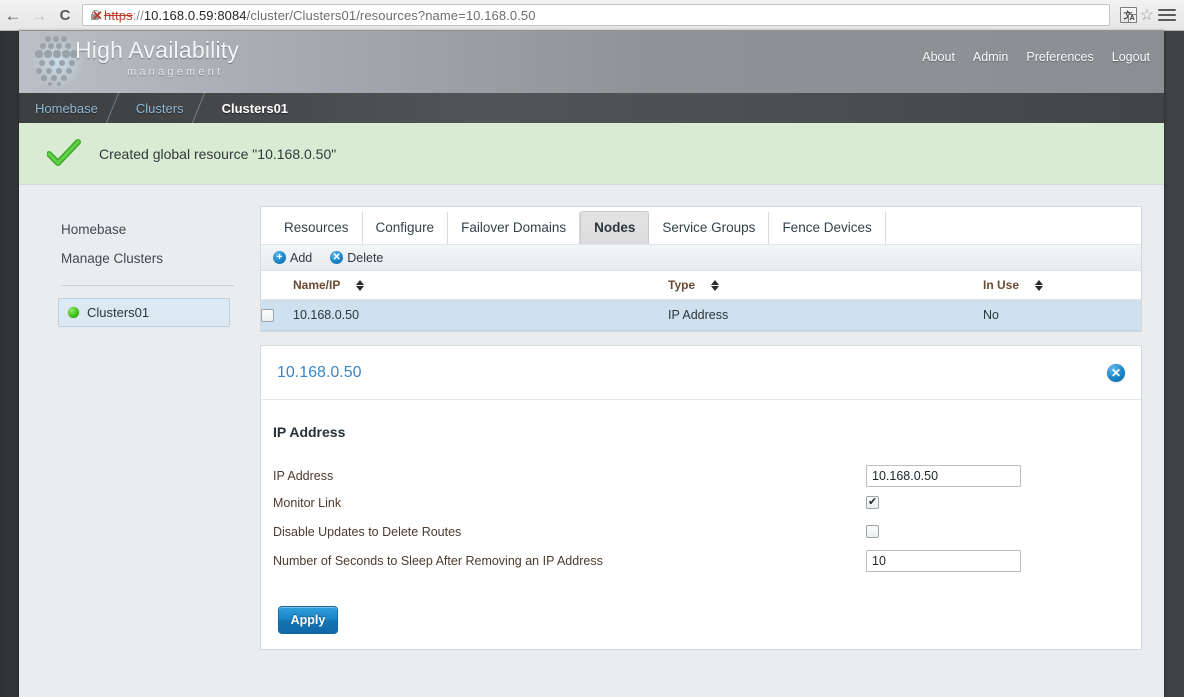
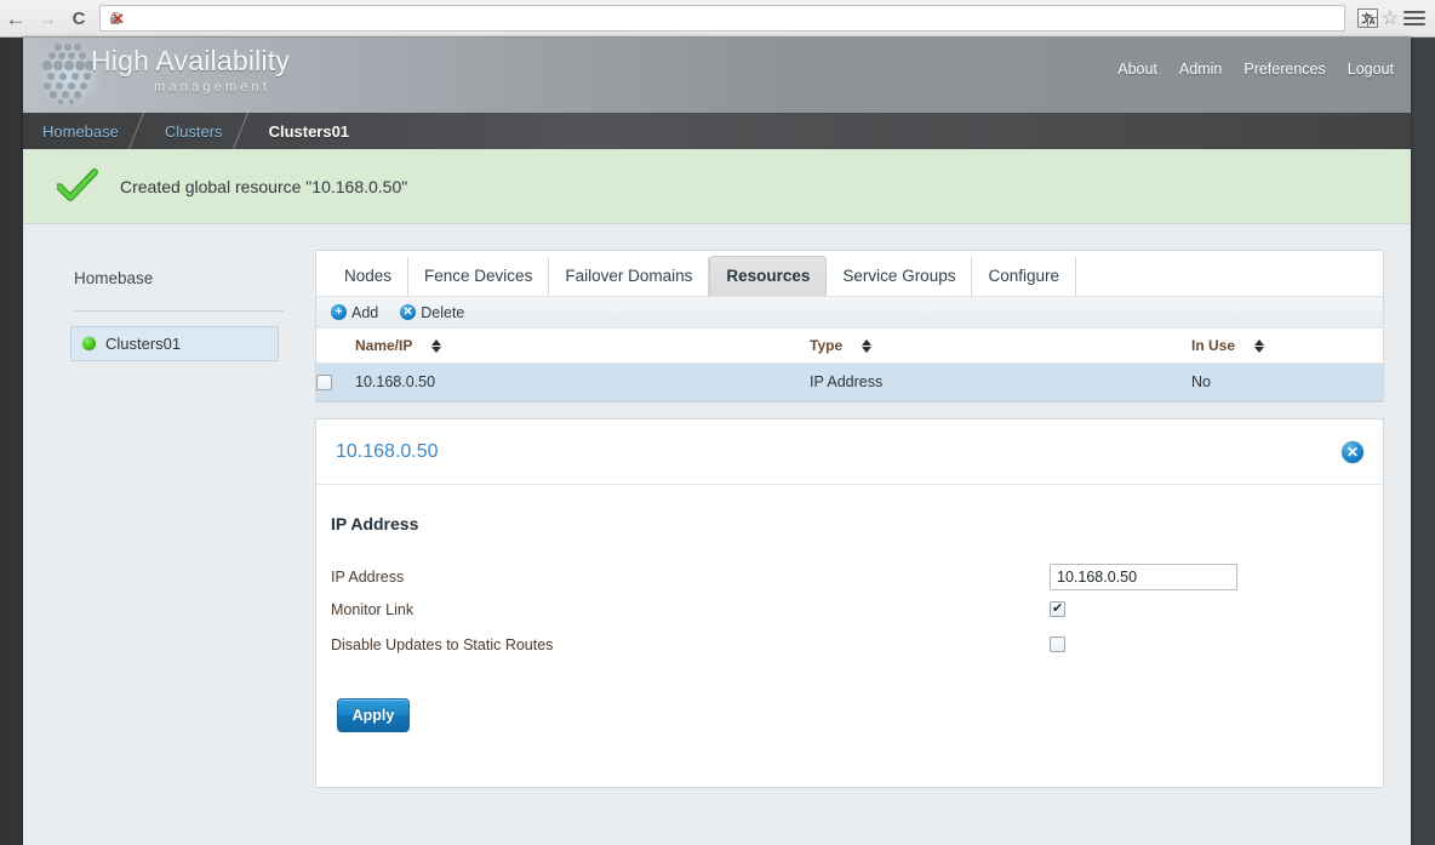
  ←
  →
  C
  ✕
- https://10.168.0.59:8084/cluster/Clusters01/resources?name=10.168.0.50
  ☆
  High Availability
  management
  About
  Admin
  Preferences
  Logout
  Homebase
  Clusters
  Clusters01
  Created global resource "10.168.0.50"
  Homebase
- Manage Clusters
  Clusters01
- Resources
+ Nodes
- Configure
+ Fence Devices
  Failover Domains
- Nodes
+ Resources
  Service Groups
- Fence Devices
+ Configure
  +
  Add
  ✕
  Delete
  	Name/IP	Type	In Use
  	10.168.0.50	IP Address	No
  10.168.0.50
  ✕
  IP Address
  IP Address
  10.168.0.50
  Monitor Link
- Disable Updates to Delete Routes
+ Disable Updates to Static Routes
- Number of Seconds to Sleep After Removing an IP Address
- 10
  Apply
